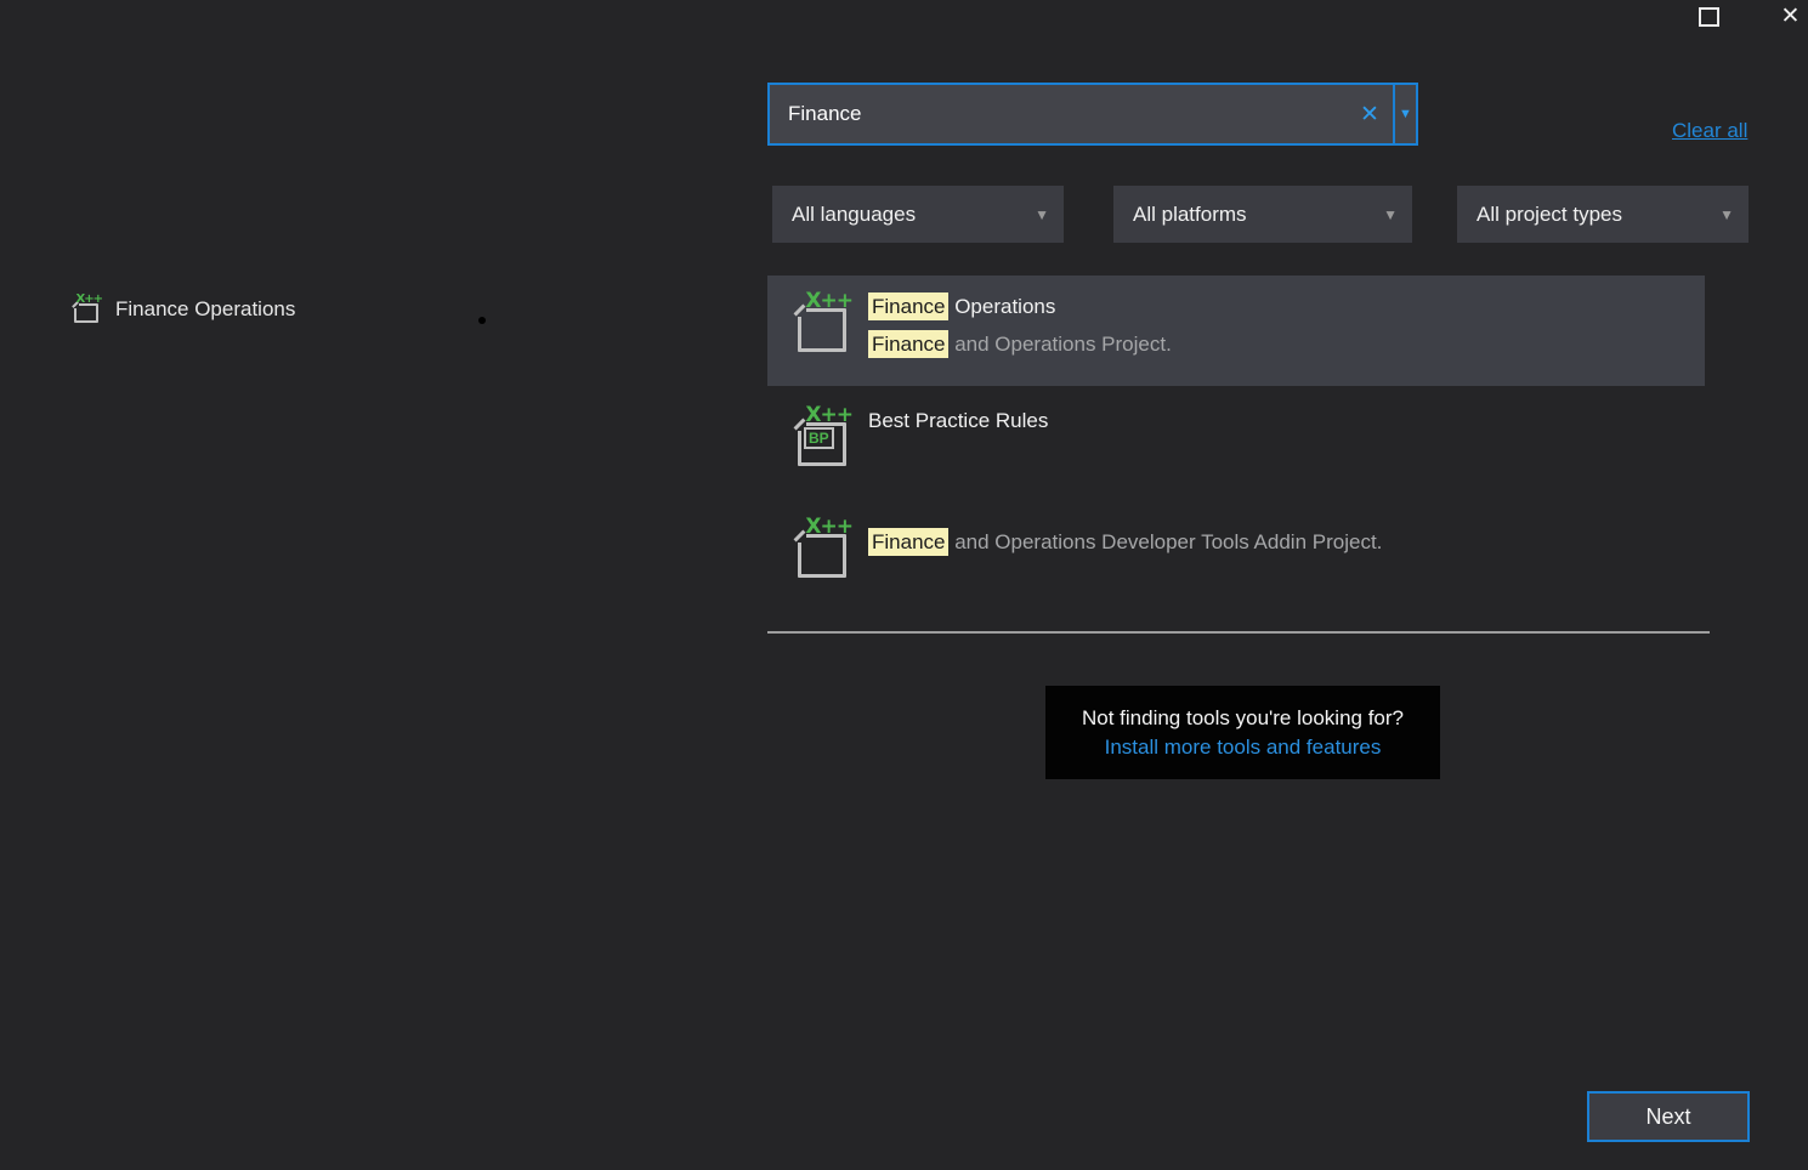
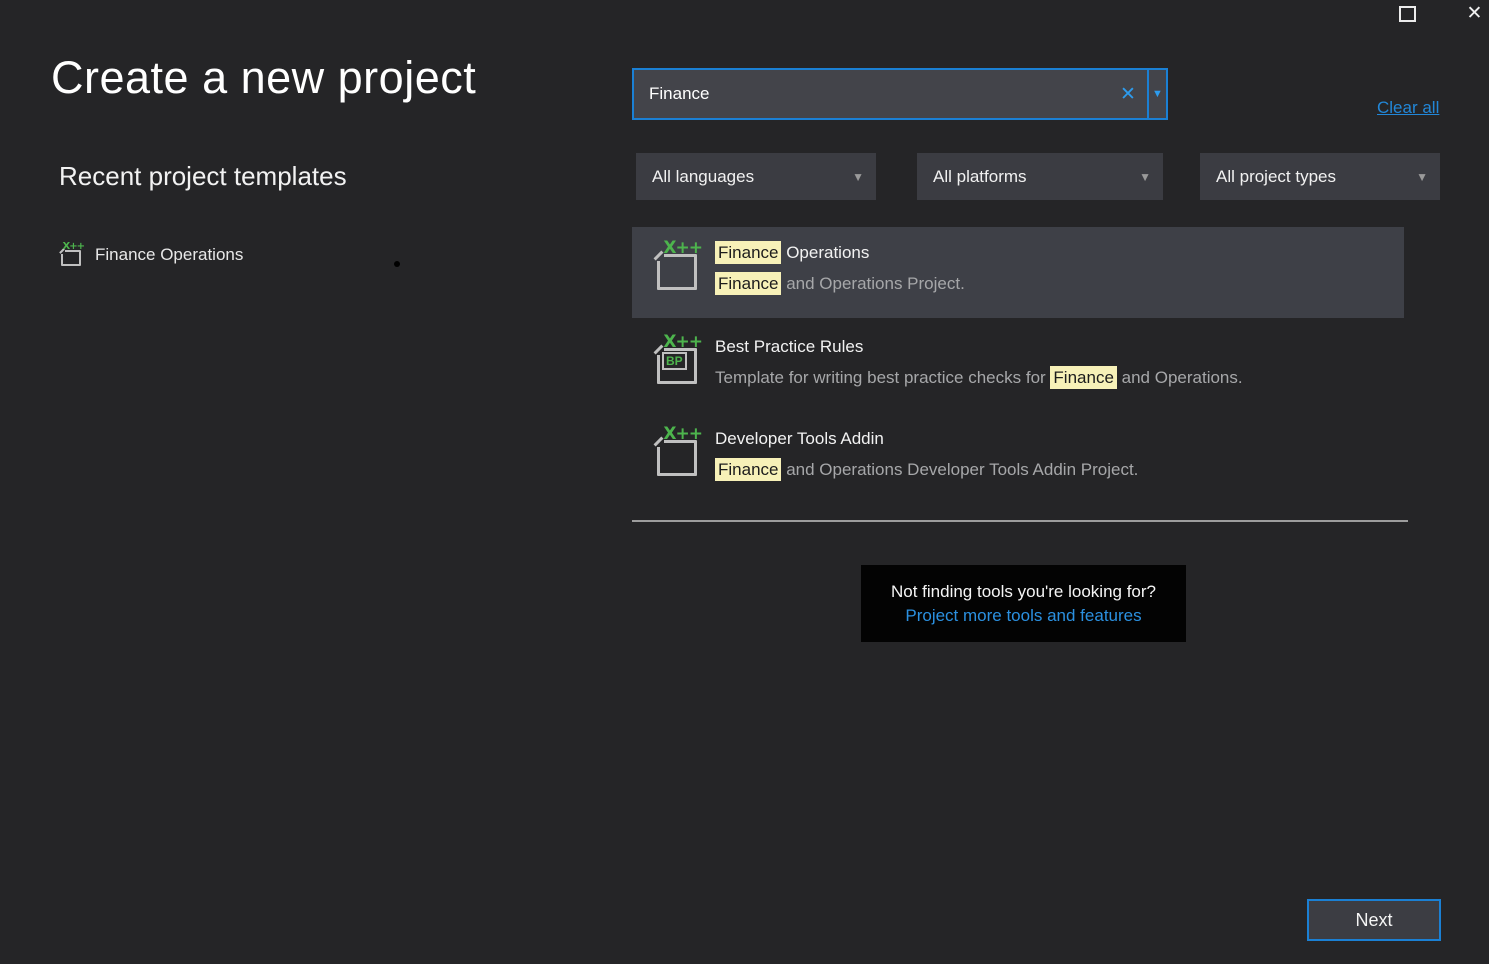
  ✕
+ Create a new project
+ Recent project templates
  X++
  Finance Operations
  Finance
  ✕
  ▼
  Clear all
  All languages
  ▼
  All platforms
  ▼
  All project types
  ▼
  X++
  Finance Operations
  Finance and Operations Project.
  X++
  BP
  Best Practice Rules
+ Template for writing best practice checks for Finance and Operations.
  X++
+ Developer Tools Addin
  Finance and Operations Developer Tools Addin Project.
  Not finding tools you're looking for?
- Install more tools and features
+ Project more tools and features
  Next
